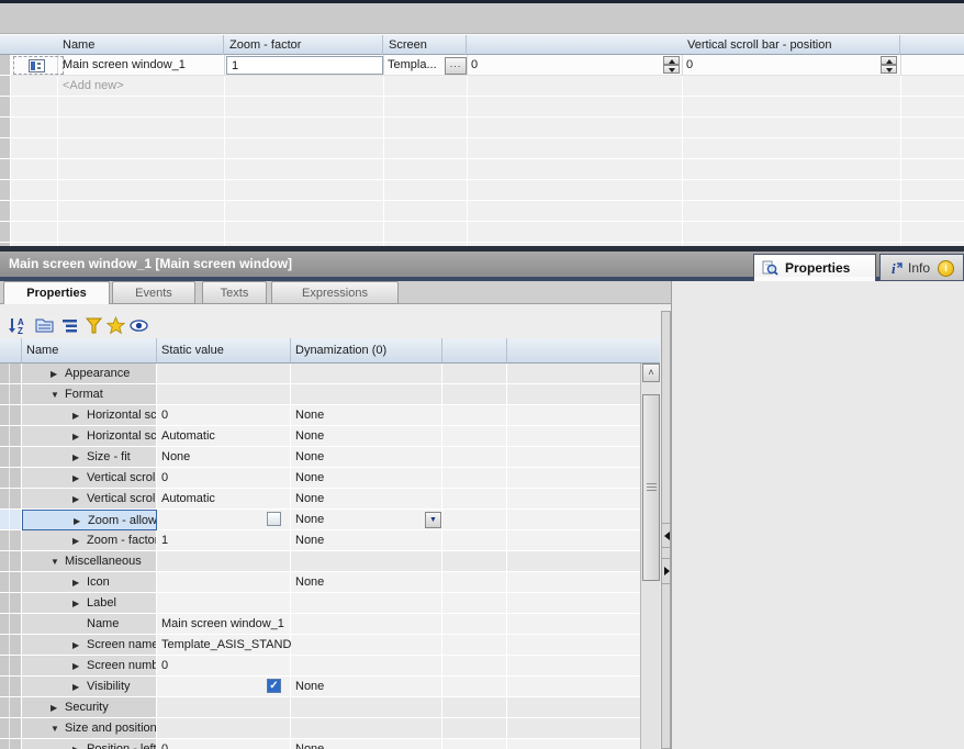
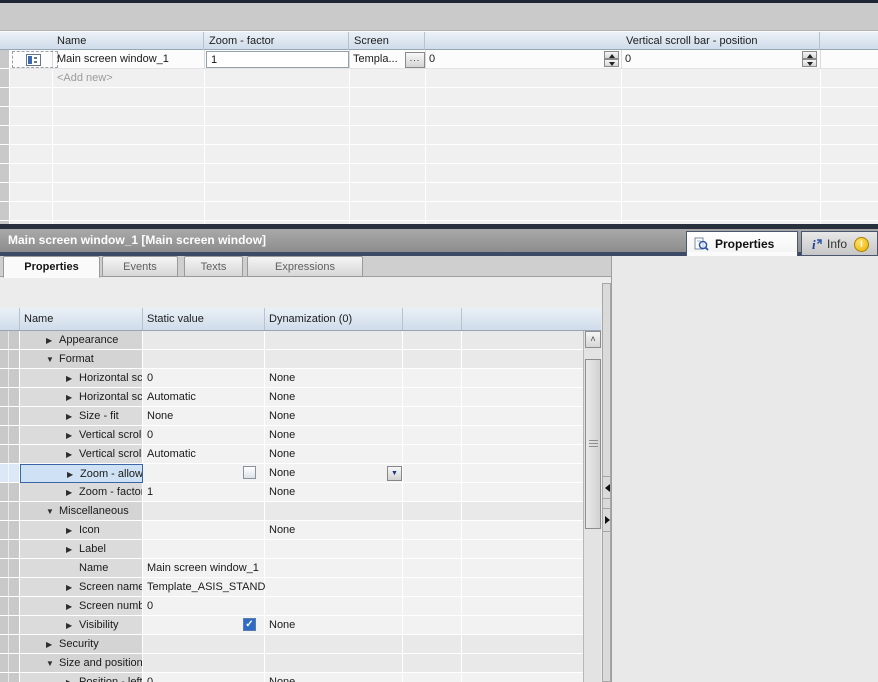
  Name
  Zoom - factor
  Screen
  Vertical scroll bar - position
  Main screen window_1
  1
  Templa...
  ...
  0
  0
  <Add new>
  Main screen window_1 [Main screen window]
  Properties
  i
  Info
  i
  Properties
  Events
  Texts
  Expressions
- A
- Z
  Name
  Static value
  Dynamization (0)
  ▶
  Appearance
  ▼
  Format
  ▶
  0
  None
  ▶
  Automatic
  None
  ▶
  Size - fit
  None
  None
  ▶
  Vertical scrol
  0
  None
  ▶
  Vertical scrol
  Automatic
  None
  ▶
  Zoom - allow
  None
  ▶
  Zoom - facto
  1
  None
  ▼
  Miscellaneous
  ▶
  Icon
  None
  ▶
  Label
  Name
  Main screen window_1
  ▶
  Screen name
  Template_ASIS_STAND
  ▶
  Screen numb
  0
  ▶
  Visibility
  ✓
  None
  ▶
  Security
  ▼
  Size and position
  ˄
